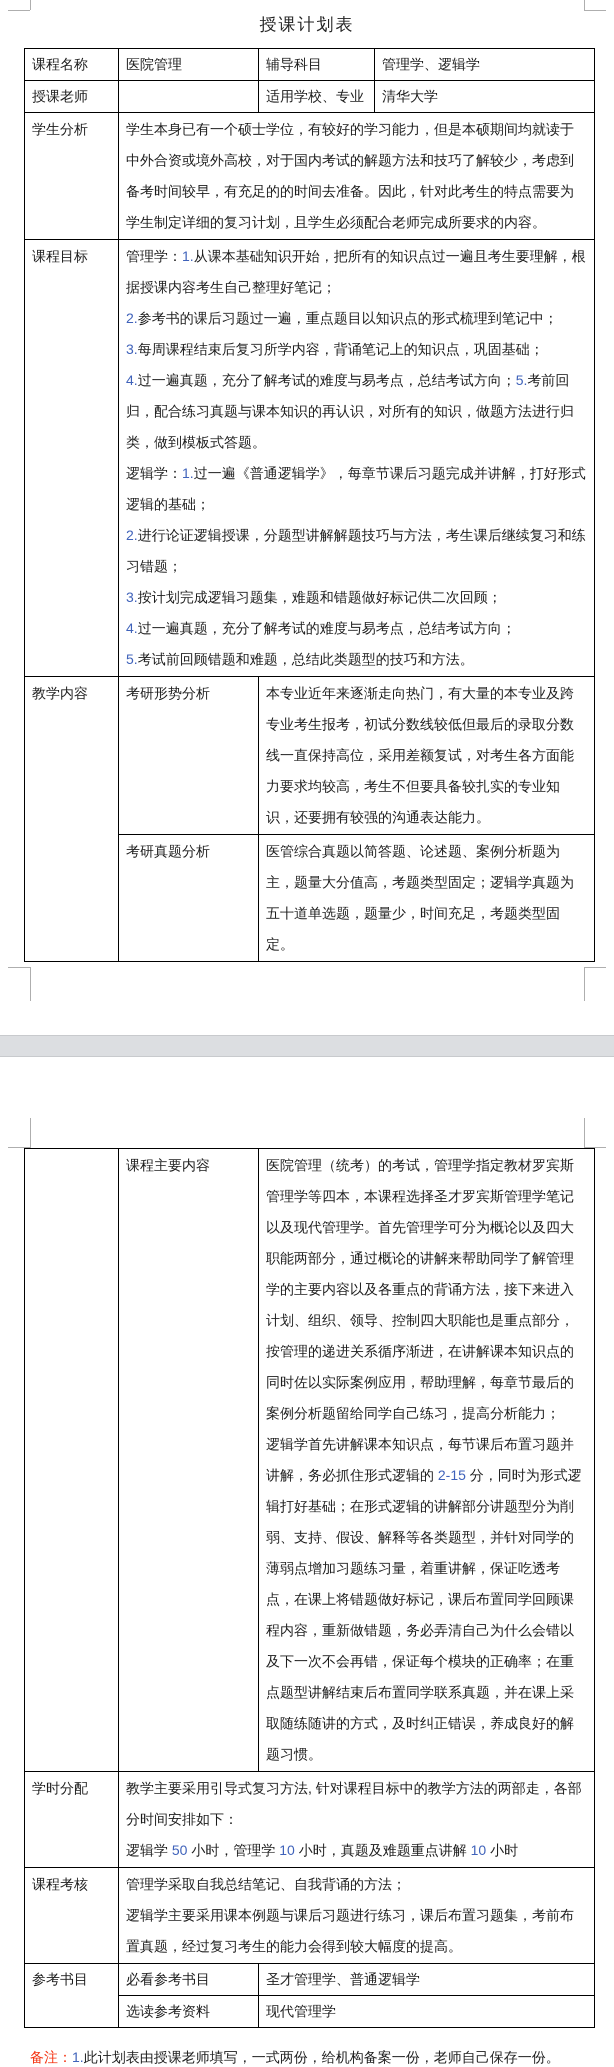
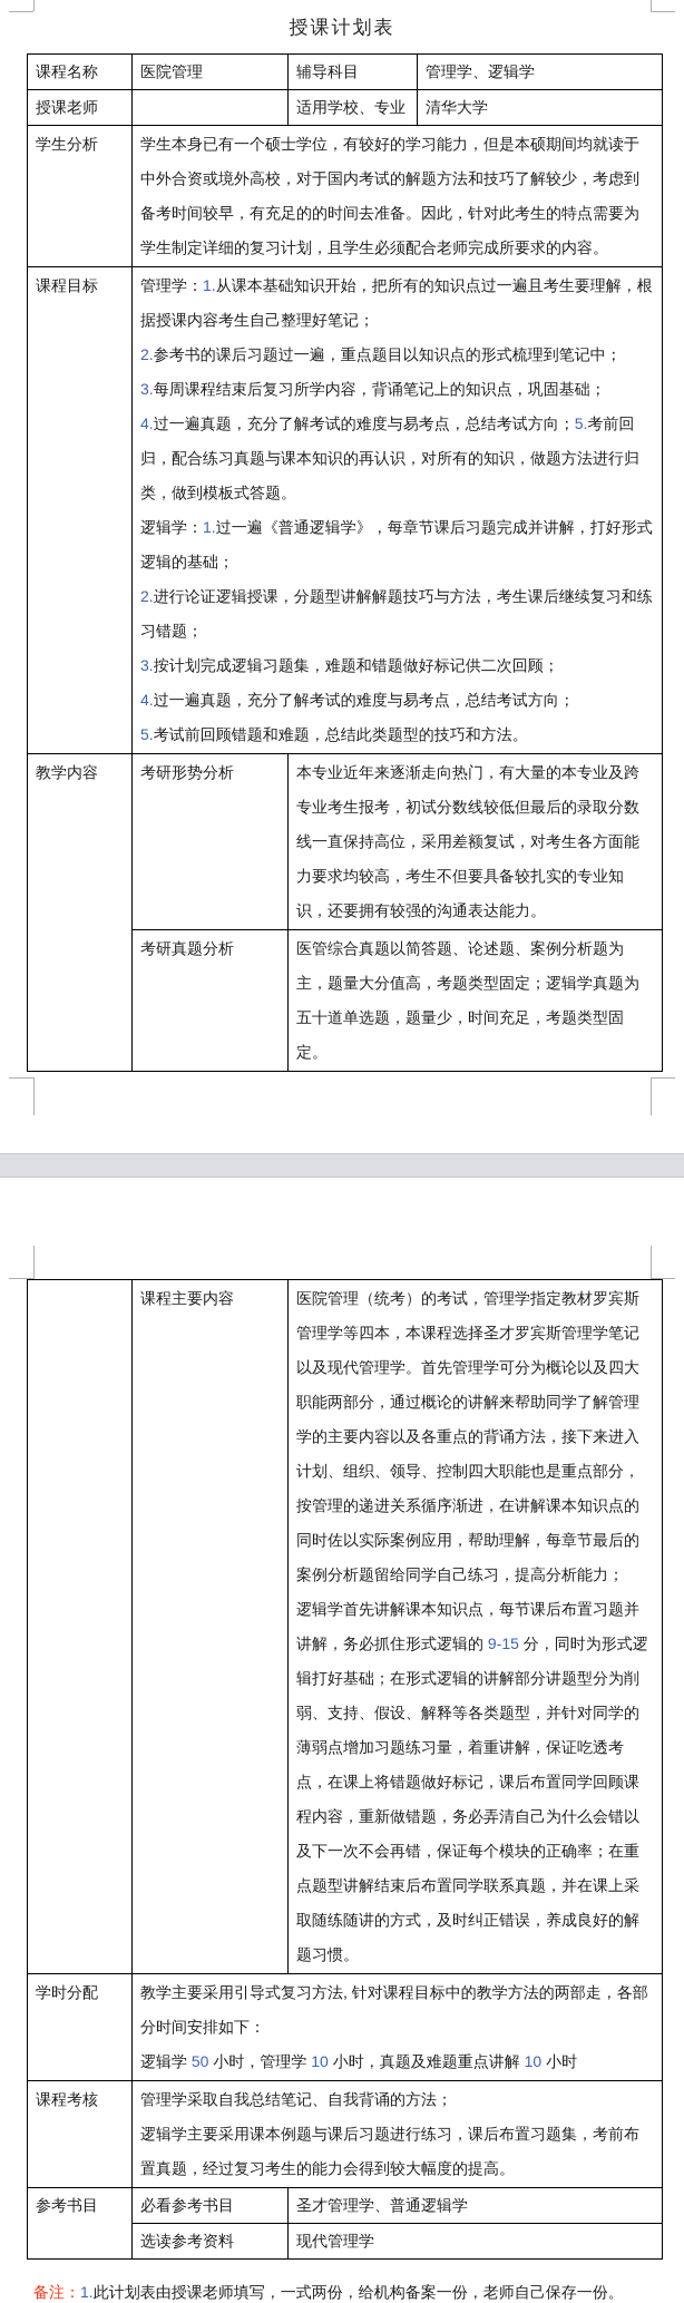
  授课计划表
  课程名称	医院管理	辅导科目	管理学、逻辑学
  授课老师		适用学校、专业	清华大学
  学生分析	学生本身已有一个硕士学位，有较好的学习能力，但是本硕期间均就读于中外合资或境外高校，对于国内考试的解题方法和技巧了解较少，考虑到备考时间较早，有充足的的时间去准备。因此，针对此考生的特点需要为学生制定详细的复习计划，且学生必须配合老师完成所要求的内容。
  课程目标	管理学：1.从课本基础知识开始，把所有的知识点过一遍且考生要理解，根据授课内容考生自己整理好笔记；2.参考书的课后习题过一遍，重点题目以知识点的形式梳理到笔记中；3.每周课程结束后复习所学内容，背诵笔记上的知识点，巩固基础；4.过一遍真题，充分了解考试的难度与易考点，总结考试方向；5.考前回归，配合练习真题与课本知识的再认识，对所有的知识，做题方法进行归类，做到模板式答题。逻辑学：1.过一遍《普通逻辑学》，每章节课后习题完成并讲解，打好形式逻辑的基础；2.进行论证逻辑授课，分题型讲解解题技巧与方法，考生课后继续复习和练习错题；3.按计划完成逻辑习题集，难题和错题做好标记供二次回顾；4.过一遍真题，充分了解考试的难度与易考点，总结考试方向；5.考试前回顾错题和难题，总结此类题型的技巧和方法。
  教学内容	考研形势分析	本专业近年来逐渐走向热门，有大量的本专业及跨专业考生报考，初试分数线较低但最后的录取分数线一直保持高位，采用差额复试，对考生各方面能力要求均较高，考生不但要具备较扎实的专业知识，还要拥有较强的沟通表达能力。
  考研真题分析	医管综合真题以简答题、论述题、案例分析题为主，题量大分值高，考题类型固定；逻辑学真题为五十道单选题，题量少，时间充足，考题类型固定。
- 	课程主要内容	医院管理（统考）的考试，管理学指定教材罗宾斯管理学等四本，本课程选择圣才罗宾斯管理学笔记以及现代管理学。首先管理学可分为概论以及四大职能两部分，通过概论的讲解来帮助同学了解管理学的主要内容以及各重点的背诵方法，接下来进入计划、组织、领导、控制四大职能也是重点部分，按管理的递进关系循序渐进，在讲解课本知识点的同时佐以实际案例应用，帮助理解，每章节最后的案例分析题留给同学自己练习，提高分析能力；逻辑学首先讲解课本知识点，每节课后布置习题并讲解，务必抓住形式逻辑的 2-15 分，同时为形式逻辑打好基础；在形式逻辑的讲解部分讲题型分为削弱、支持、假设、解释等各类题型，并针对同学的薄弱点增加习题练习量，着重讲解，保证吃透考点，在课上将错题做好标记，课后布置同学回顾课程内容，重新做错题，务必弄清自己为什么会错以及下一次不会再错，保证每个模块的正确率；在重点题型讲解结束后布置同学联系真题，并在课上采取随练随讲的方式，及时纠正错误，养成良好的解题习惯。
+ 	课程主要内容	医院管理（统考）的考试，管理学指定教材罗宾斯管理学等四本，本课程选择圣才罗宾斯管理学笔记以及现代管理学。首先管理学可分为概论以及四大职能两部分，通过概论的讲解来帮助同学了解管理学的主要内容以及各重点的背诵方法，接下来进入计划、组织、领导、控制四大职能也是重点部分，按管理的递进关系循序渐进，在讲解课本知识点的同时佐以实际案例应用，帮助理解，每章节最后的案例分析题留给同学自己练习，提高分析能力；逻辑学首先讲解课本知识点，每节课后布置习题并讲解，务必抓住形式逻辑的 9-15 分，同时为形式逻辑打好基础；在形式逻辑的讲解部分讲题型分为削弱、支持、假设、解释等各类题型，并针对同学的薄弱点增加习题练习量，着重讲解，保证吃透考点，在课上将错题做好标记，课后布置同学回顾课程内容，重新做错题，务必弄清自己为什么会错以及下一次不会再错，保证每个模块的正确率；在重点题型讲解结束后布置同学联系真题，并在课上采取随练随讲的方式，及时纠正错误，养成良好的解题习惯。
  学时分配	教学主要采用引导式复习方法, 针对课程目标中的教学方法的两部走，各部分时间安排如下：逻辑学 50 小时，管理学 10 小时，真题及难题重点讲解 10 小时
  课程考核	管理学采取自我总结笔记、自我背诵的方法；逻辑学主要采用课本例题与课后习题进行练习，课后布置习题集，考前布置真题，经过复习考生的能力会得到较大幅度的提高。
  参考书目	必看参考书目	圣才管理学、普通逻辑学
  选读参考资料	现代管理学
  备注：1.此计划表由授课老师填写，一式两份，给机构备案一份，老师自己保存一份。
